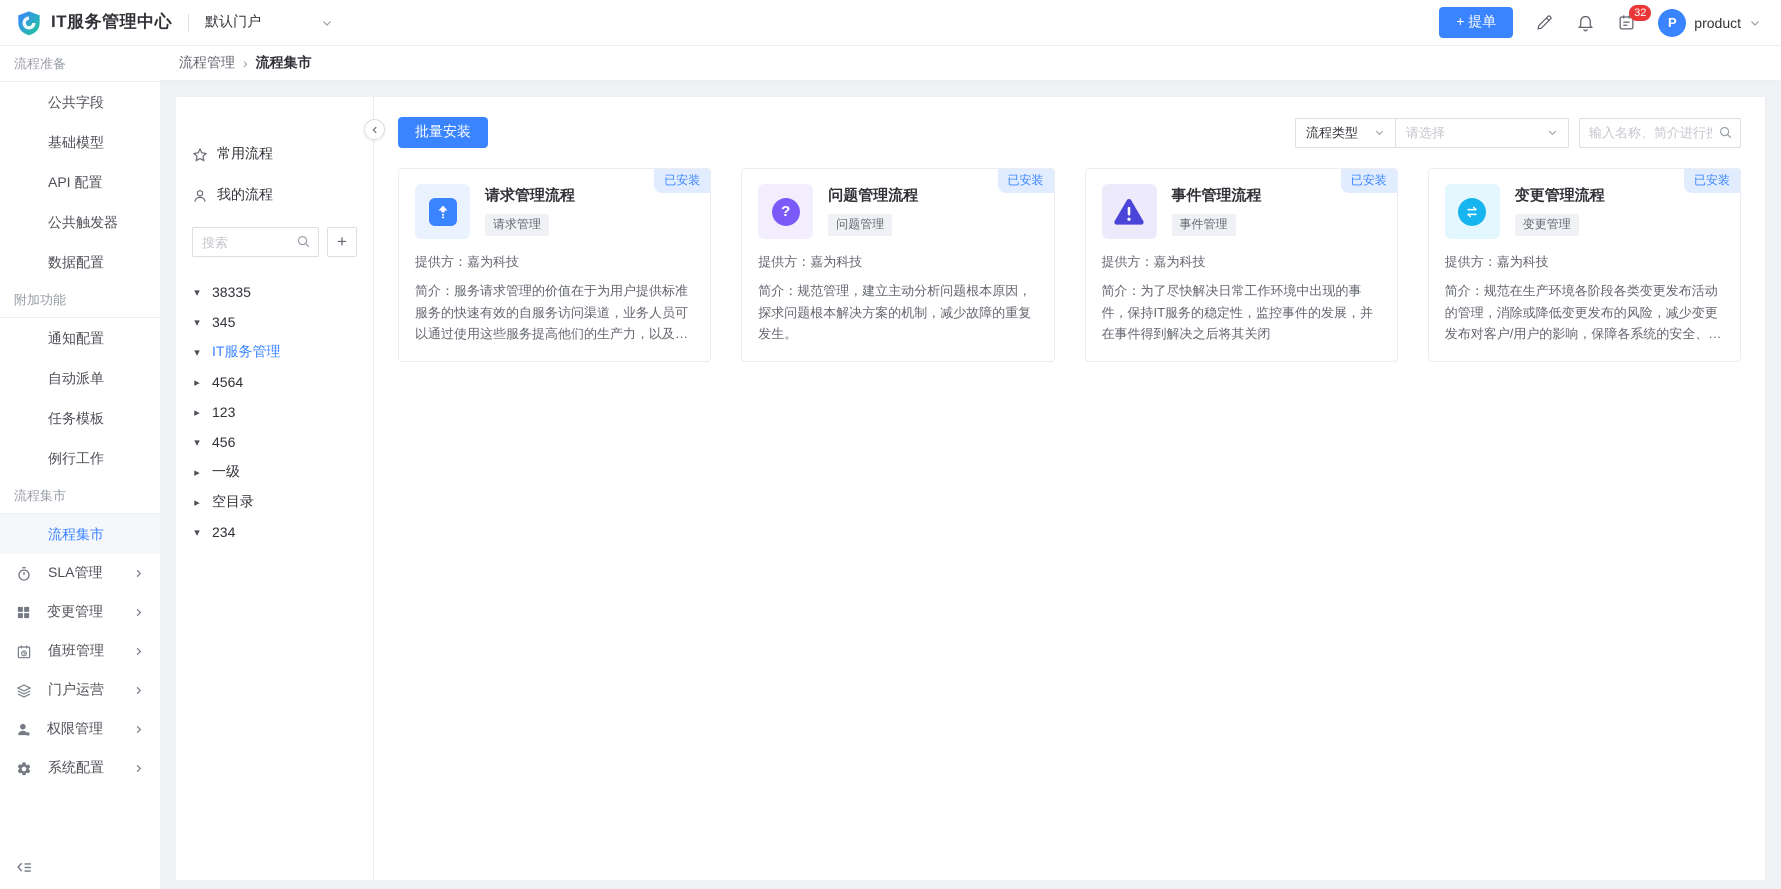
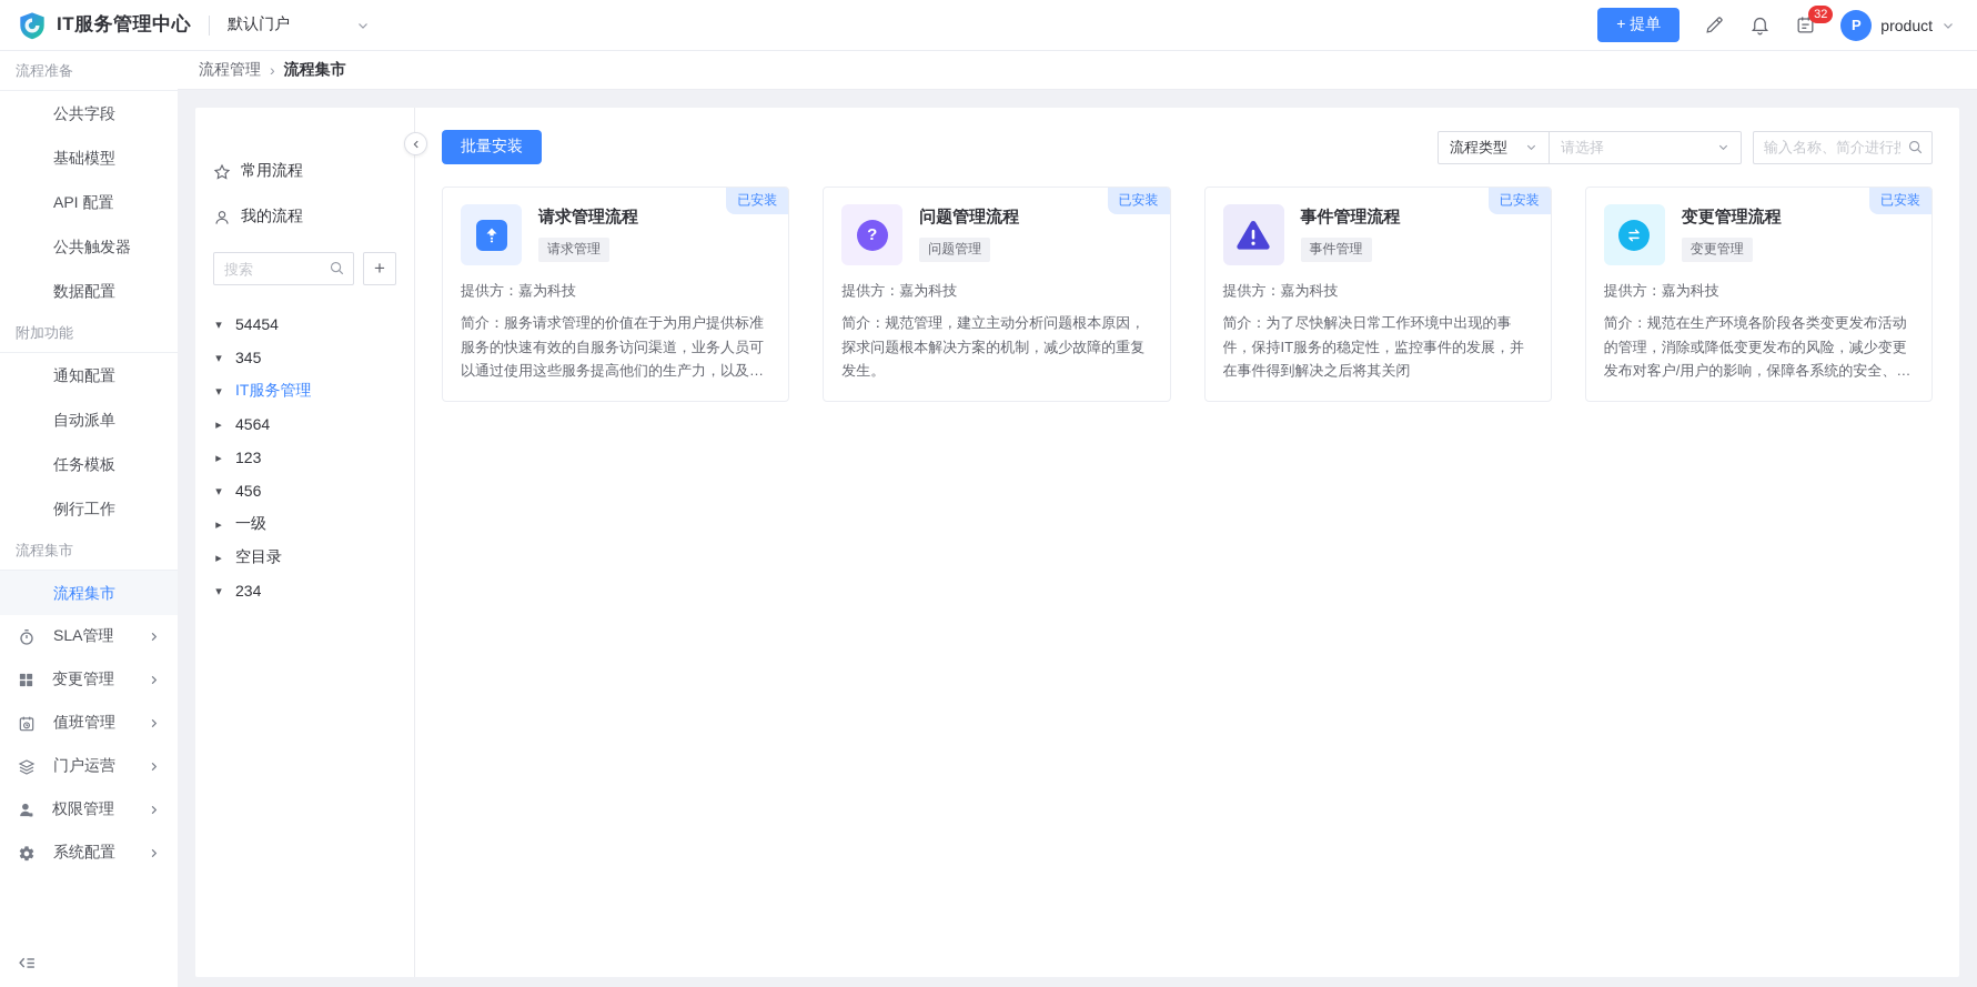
  IT服务管理中心
  默认门户
  + 提单
  32
  P
  product
  流程准备
  公共字段
  基础模型
  API 配置
  公共触发器
  数据配置
  附加功能
  通知配置
  自动派单
  任务模板
  例行工作
  流程集市
  流程集市
  SLA管理
  变更管理
  值班管理
  门户运营
  权限管理
  系统配置
  流程管理
  ›
  流程集市
  常用流程
  我的流程
  搜索
  +
  ▾
- 38335
+ 54454
  ▾
  345
  ▾
  IT服务管理
  ▸
  4564
  ▸
  123
  ▾
  456
  ▸
  一级
  ▸
  空目录
  ▾
  234
  批量安装
  流程类型
  请选择
  输入名称、简介进行
  已安装
  请求管理流程
  请求管理
  提供方：嘉为科技
  简介：服务请求管理的价值在于为用户提供标准服务的快速有效的自服务访问渠道，业务人员可以通过使用这些服务提高他们的生产力，以及…
  已安装
  ?
  问题管理流程
  问题管理
  提供方：嘉为科技
  简介：规范管理，建立主动分析问题根本原因，探求问题根本解决方案的机制，减少故障的重复发生。
  已安装
  事件管理流程
  事件管理
  提供方：嘉为科技
  简介：为了尽快解决日常工作环境中出现的事件，保持IT服务的稳定性，监控事件的发展，并在事件得到解决之后将其关闭
  已安装
  变更管理流程
  变更管理
  提供方：嘉为科技
  简介：规范在生产环境各阶段各类变更发布活动的管理，消除或降低变更发布的风险，减少变更发布对客户/用户的影响，保障各系统的安全、…
